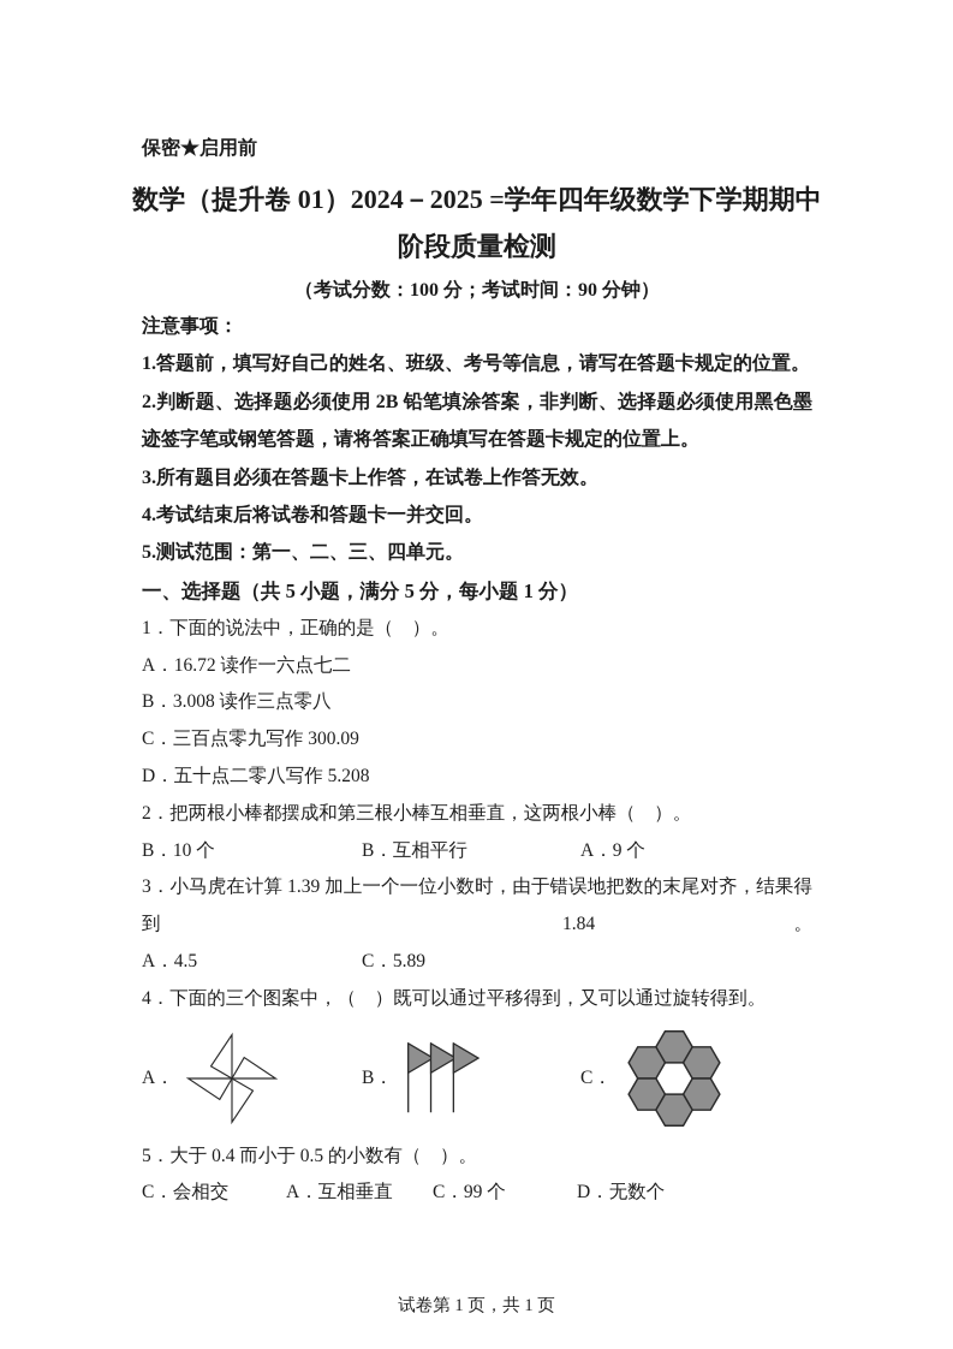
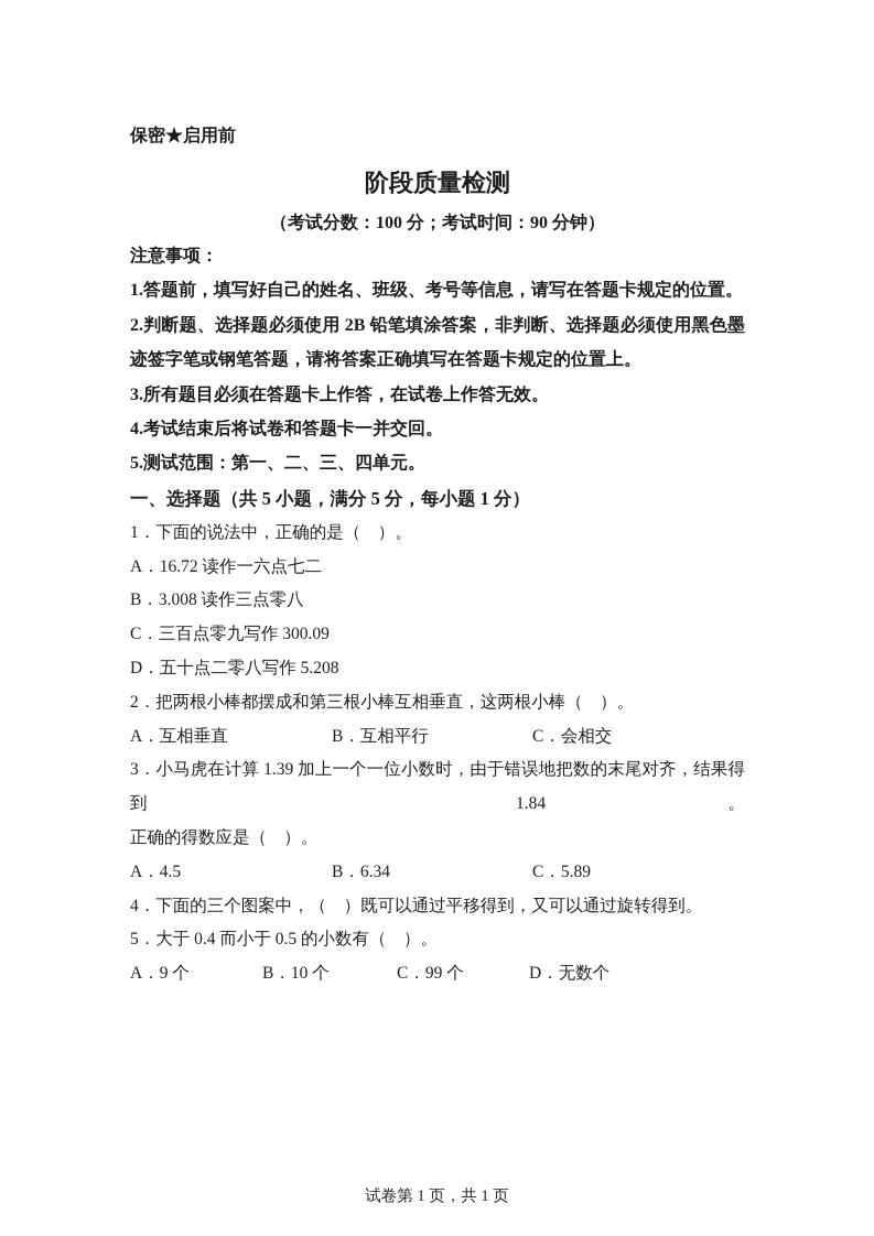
  保密★启用前
- 数学（提升卷 01）2024－2025 =学年四年级数学下学期期中
  阶段质量检测
  （考试分数：100 分；考试时间：90 分钟）
  注意事项：
  1.答题前，填写好自己的姓名、班级、考号等信息，请写在答题卡规定的位置。
  2.判断题、选择题必须使用 2B 铅笔填涂答案，非判断、选择题必须使用黑色墨
  迹签字笔或钢笔答题，请将答案正确填写在答题卡规定的位置上。
  3.所有题目必须在答题卡上作答，在试卷上作答无效。
  4.考试结束后将试卷和答题卡一并交回。
  5.测试范围：第一、二、三、四单元。
  一、选择题（共 5 小题，满分 5 分，每小题 1 分）
  1．下面的说法中，正确的是（ ）。
  A．16.72 读作一六点七二
  B．3.008 读作三点零八
  C．三百点零九写作 300.09
  D．五十点二零八写作 5.208
  2．把两根小棒都摆成和第三根小棒互相垂直，这两根小棒（ ）。
- B．10 个
+ A．互相垂直
  B．互相平行
- A．9 个
+ C．会相交
  3．小马虎在计算 1.39 加上一个一位小数时，由于错误地把数的末尾对齐，结果得到 1.84。
+ 正确的得数应是（ ）。
  A．4.5
+ B．6.34
  C．5.89
  4．下面的三个图案中，（ ）既可以通过平移得到，又可以通过旋转得到。
- A．
- B．
- C．
  5．大于 0.4 而小于 0.5 的小数有（ ）。
- C．会相交
+ A．9 个
- A．互相垂直
+ B．10 个
  C．99 个
  D．无数个
  试卷第 1 页，共 1 页
